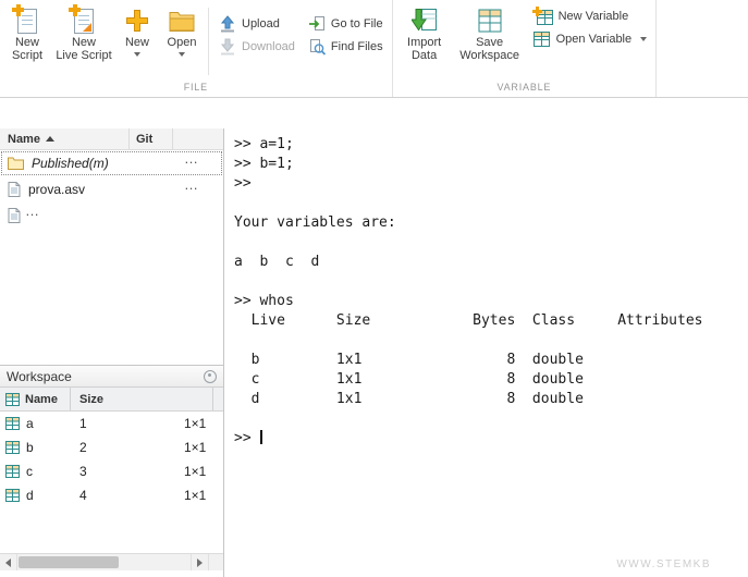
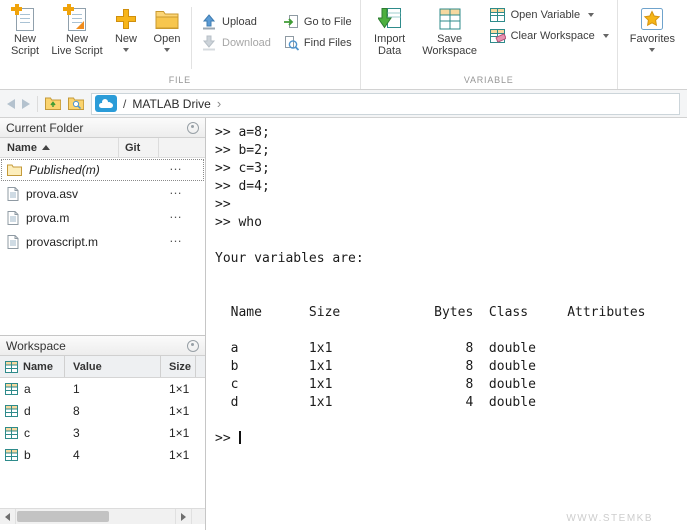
  New
  Script
  New
  Live Script
  New
  Open
  Upload
  Download
  Go to File
  Find Files
  FILE
  Import
  Data
  Save
  Workspace
- New Variable
  Open Variable
+ Clear Workspace
  VARIABLE
+ Favorites
+ /
+ MATLAB Drive
+ ›
+ Current Folder
  Name
  Git
  Published(m)
  prova.asv
+ prova.m
+ provascript.m
  Workspace
  Name
+ Value
  Size
  a
  1
  1×1
- b
+ d
- 2
+ 8
  1×1
  c
  3
  1×1
- d
+ b
  4
  1×1
- >> a=1;
+ >> a=8;
- >> b=1;
+ >> b=2;
+ >> c=3;
+ >> d=4;
  >>
+ >> who
  Your variables are:
- a b c d
- >> whos
- Live Size Bytes Class Attributes
+ Name Size Bytes Class Attributes
+ a 1x1 8 double
  b 1x1 8 double
  c 1x1 8 double
- d 1x1 8 double
+ d 1x1 4 double
  >>
  WWW.STEMKB
